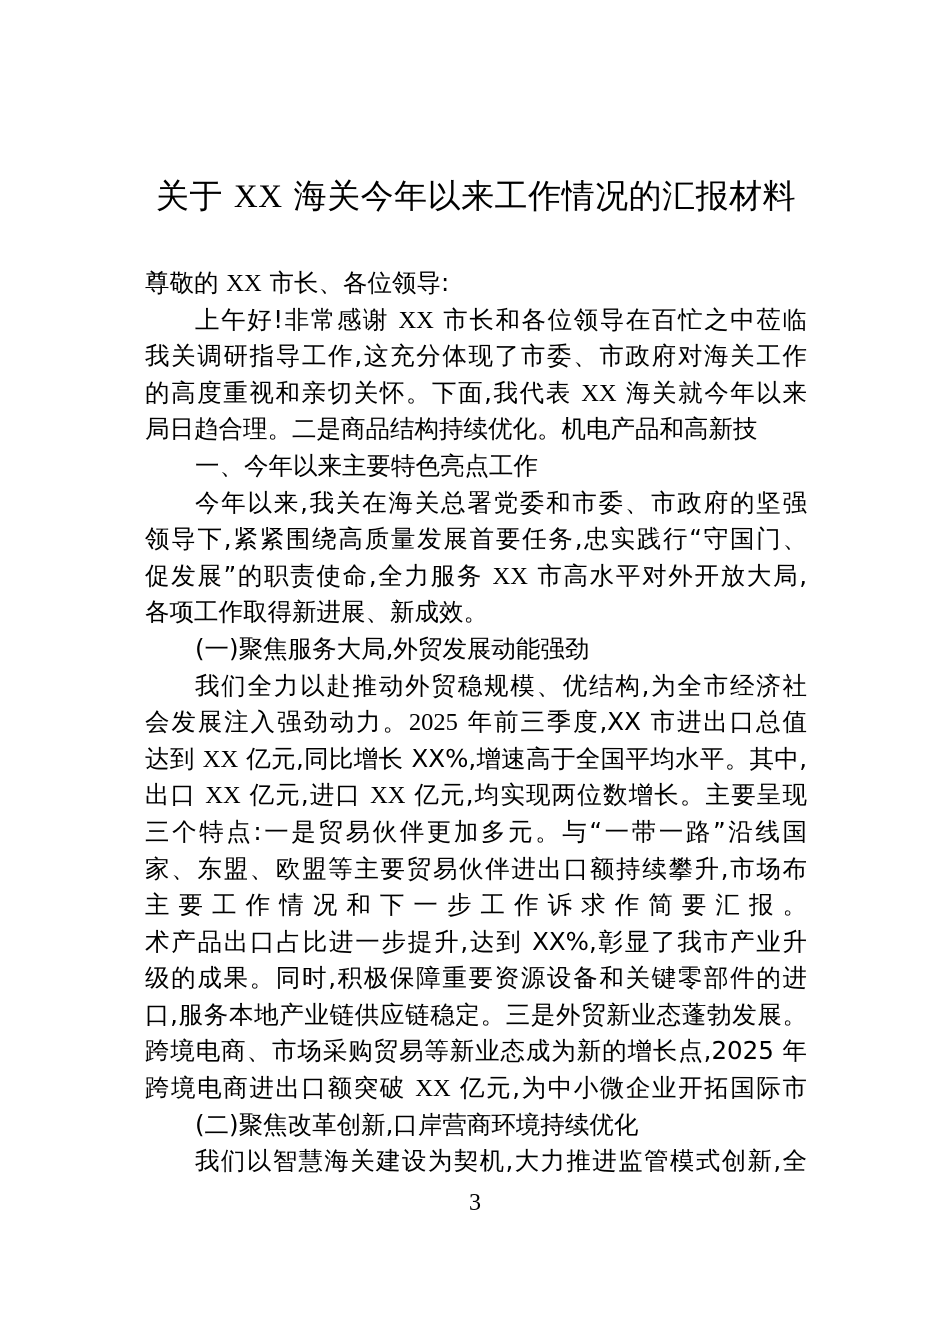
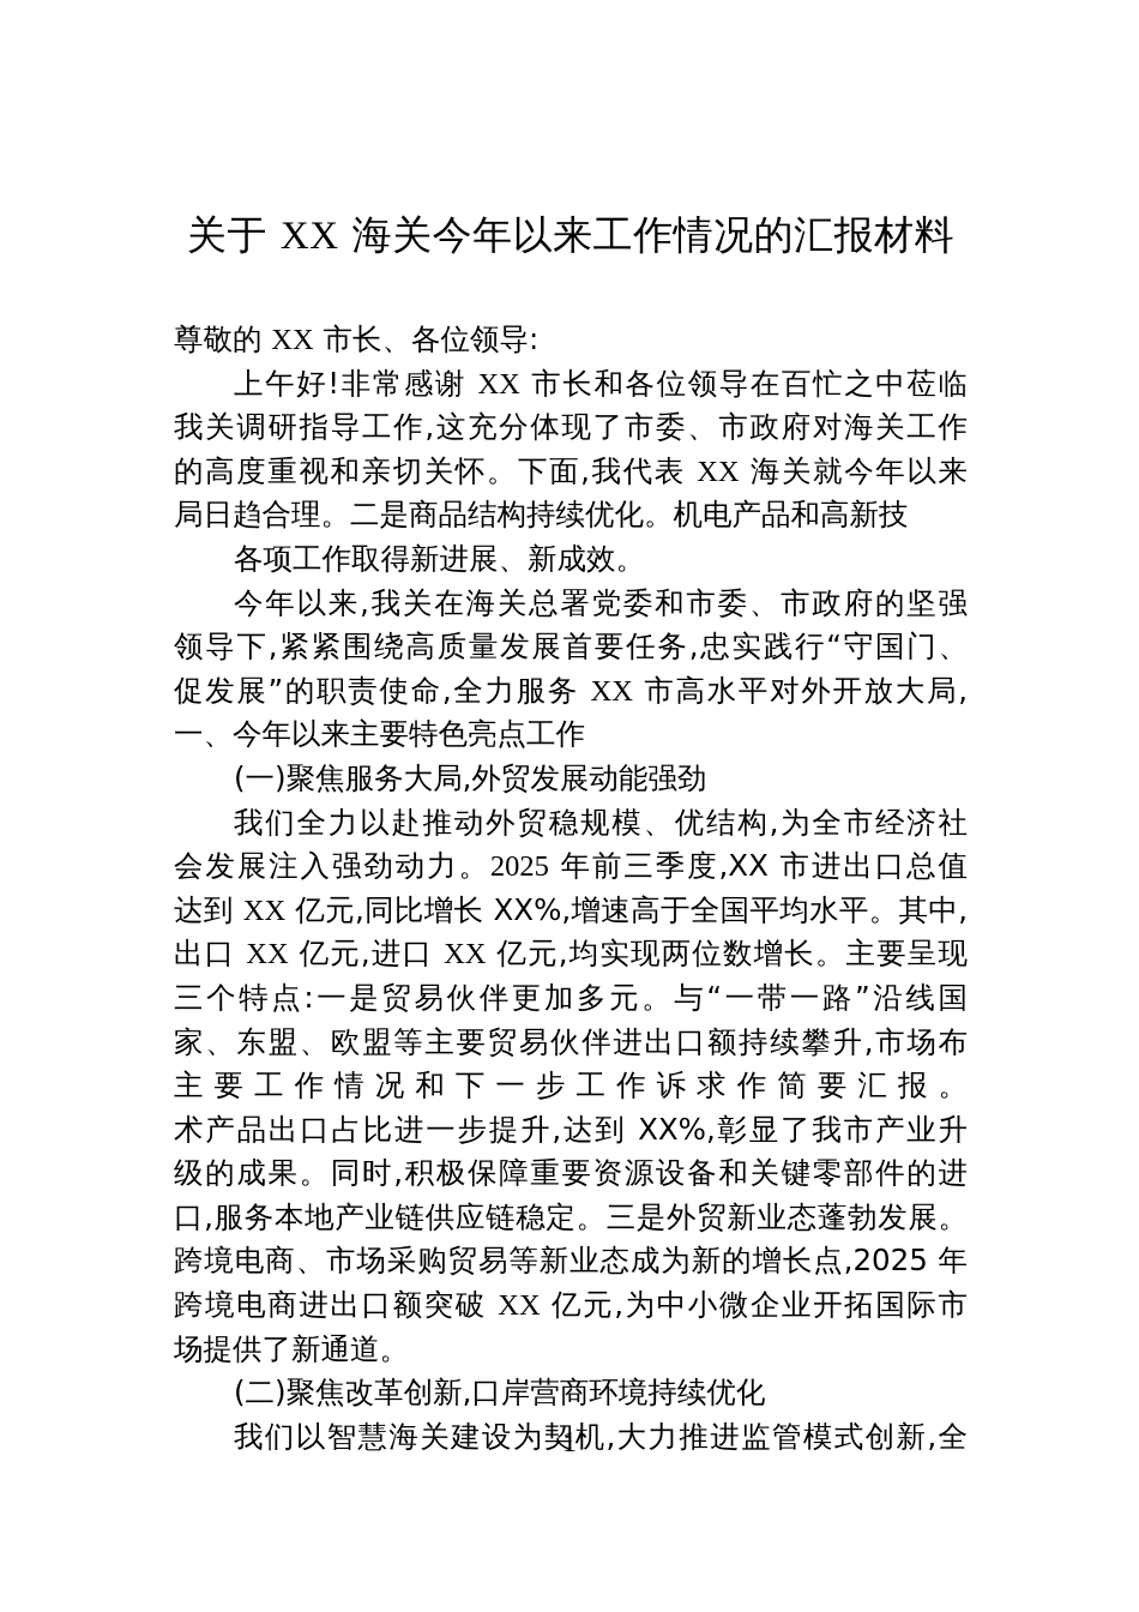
  关于 XX 海关今年以来工作情况的汇报材料
  尊敬的 XX 市长、各位领导:
  上午好!非常感谢 XX 市长和各位领导在百忙之中莅临
  我关调研指导工作,这充分体现了市委、市政府对海关工作
  的高度重视和亲切关怀。下面,我代表 XX 海关就今年以来
  局日趋合理。二是商品结构持续优化。机电产品和高新技
- 一、今年以来主要特色亮点工作
+ 各项工作取得新进展、新成效。
  今年以来,我关在海关总署党委和市委、市政府的坚强
  领导下,紧紧围绕高质量发展首要任务,忠实践行“守国门、
  促发展”的职责使命,全力服务 XX 市高水平对外开放大局,
- 各项工作取得新进展、新成效。
+ 一、今年以来主要特色亮点工作
  (一)聚焦服务大局,外贸发展动能强劲
  我们全力以赴推动外贸稳规模、优结构,为全市经济社
  会发展注入强劲动力。2025 年前三季度,XX 市进出口总值
  达到 XX 亿元,同比增长 XX%,增速高于全国平均水平。其中,
  出口 XX 亿元,进口 XX 亿元,均实现两位数增长。主要呈现
  三个特点:一是贸易伙伴更加多元。与“一带一路”沿线国
  家、东盟、欧盟等主要贸易伙伴进出口额持续攀升,市场布
  主要工作情况和下一步工作诉求作简要汇报。
  术产品出口占比进一步提升,达到 XX%,彰显了我市产业升
  级的成果。同时,积极保障重要资源设备和关键零部件的进
  口,服务本地产业链供应链稳定。三是外贸新业态蓬勃发展。
  跨境电商、市场采购贸易等新业态成为新的增长点,2025 年
  跨境电商进出口额突破 XX 亿元,为中小微企业开拓国际市
+ 场提供了新通道。
  (二)聚焦改革创新,口岸营商环境持续优化
  我们以智慧海关建设为契机,大力推进监管模式创新,全
- 3
+ 1
